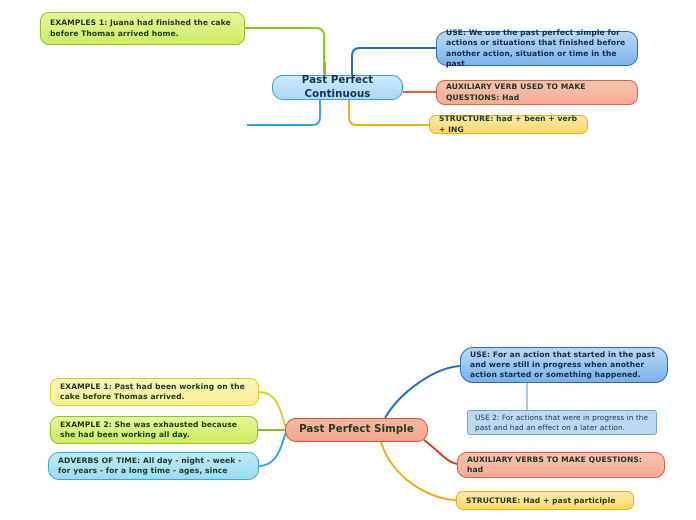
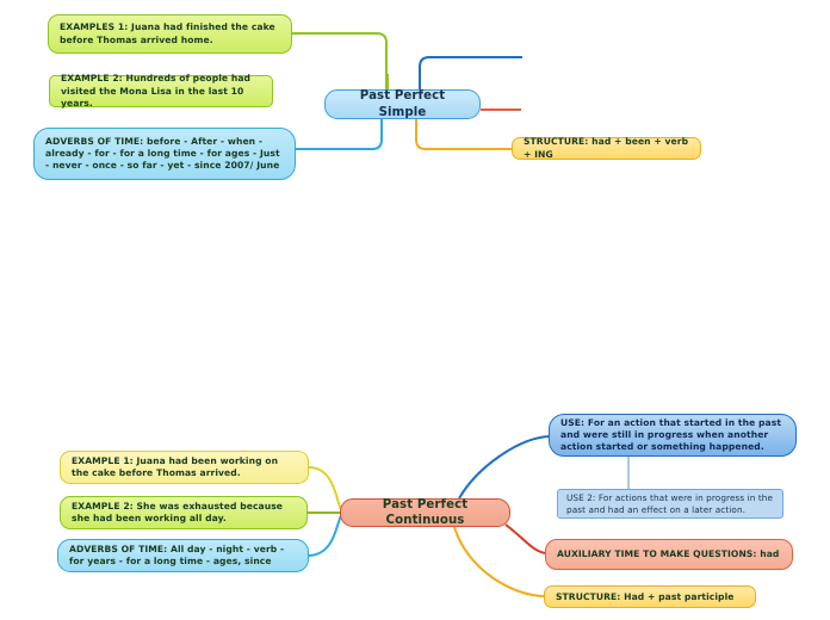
  EXAMPLES 1: Juana had finished the cake before Thomas arrived home.
+ EXAMPLE 2: Hundreds of people had visited the Mona Lisa in the last 10 years.
+ ADVERBS OF TIME: before - After - when - already - for - for a long time - for ages - Just - never - once - so far - yet - since 2007/ June
- Past Perfect Continuous
+ Past Perfect Simple
- USE: We use the past perfect simple for actions or situations that finished before another action, situation or time in the past
- AUXILIARY VERB USED TO MAKE QUESTIONS: Had
  STRUCTURE: had + been + verb + ING
- EXAMPLE 1: Past had been working on the cake before Thomas arrived.
+ EXAMPLE 1: Juana had been working on the cake before Thomas arrived.
  EXAMPLE 2: She was exhausted because she had been working all day.
- ADVERBS OF TIME: All day - night - week - for years - for a long time - ages, since
+ ADVERBS OF TIME: All day - night - verb - for years - for a long time - ages, since
- Past Perfect Simple
+ Past Perfect Continuous
  USE: For an action that started in the past and were still in progress when another action started or something happened.
  USE 2: For actions that were in progress in the past and had an effect on a later action.
- AUXILIARY VERBS TO MAKE QUESTIONS: had
+ AUXILIARY TIME TO MAKE QUESTIONS: had
  STRUCTURE: Had + past participle
